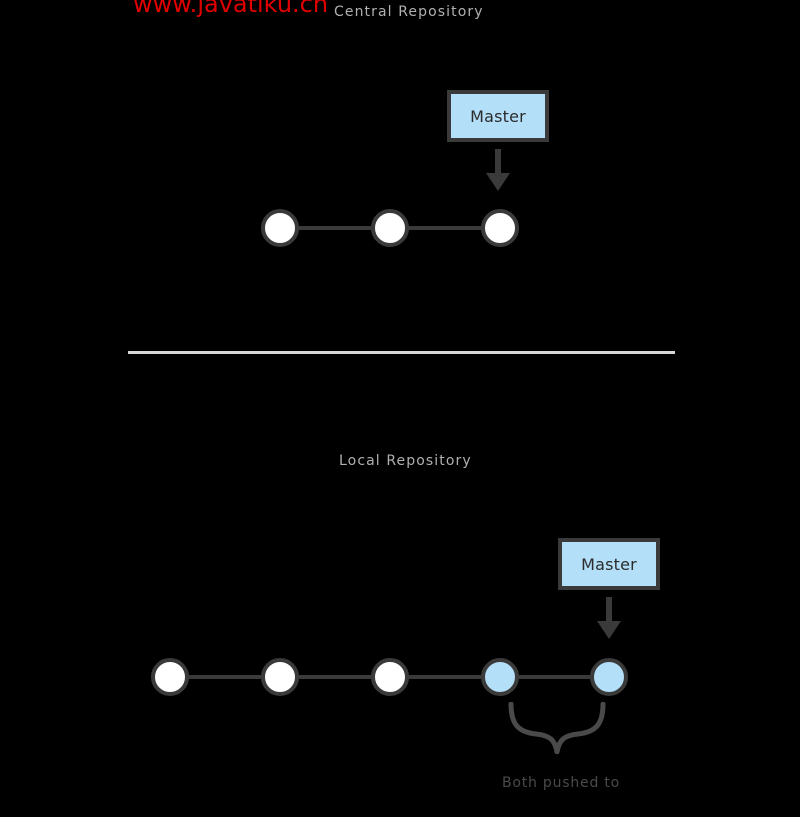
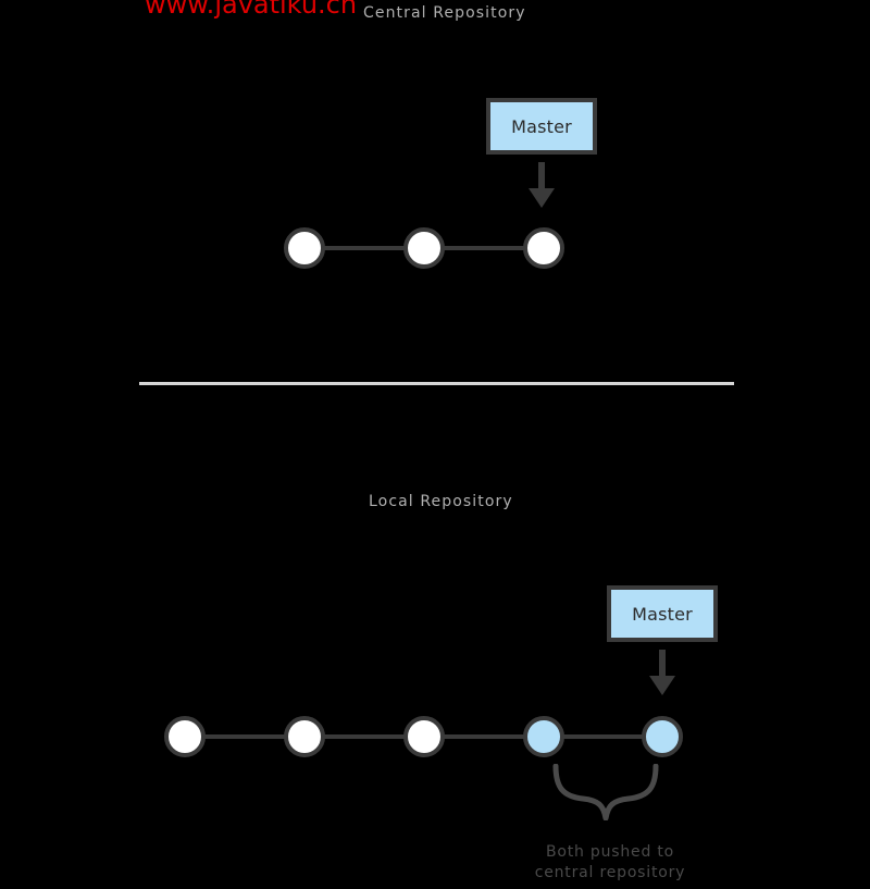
  www.javatiku.cn
  Central Repository
  Master
  Local Repository
  Master
  Both pushed to
+ central repository
